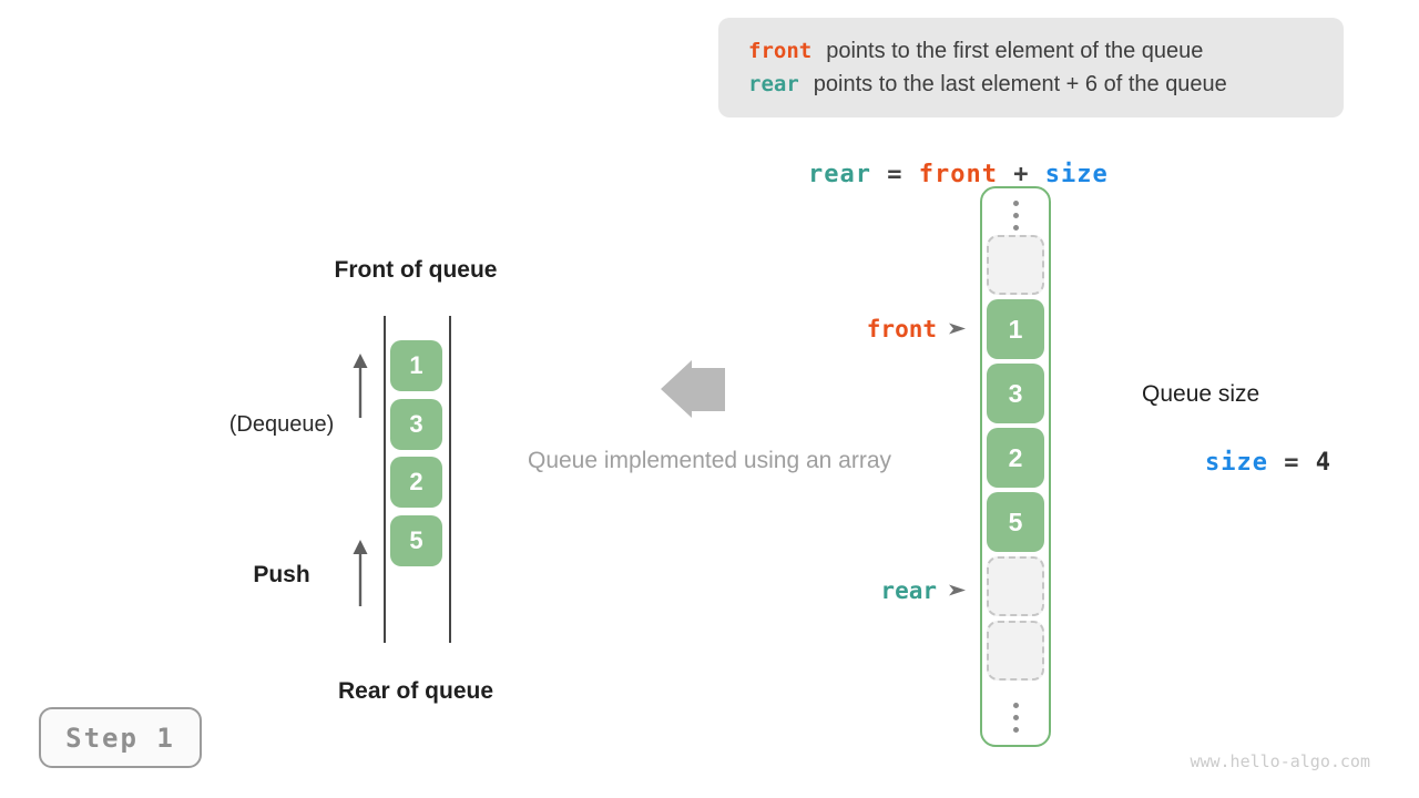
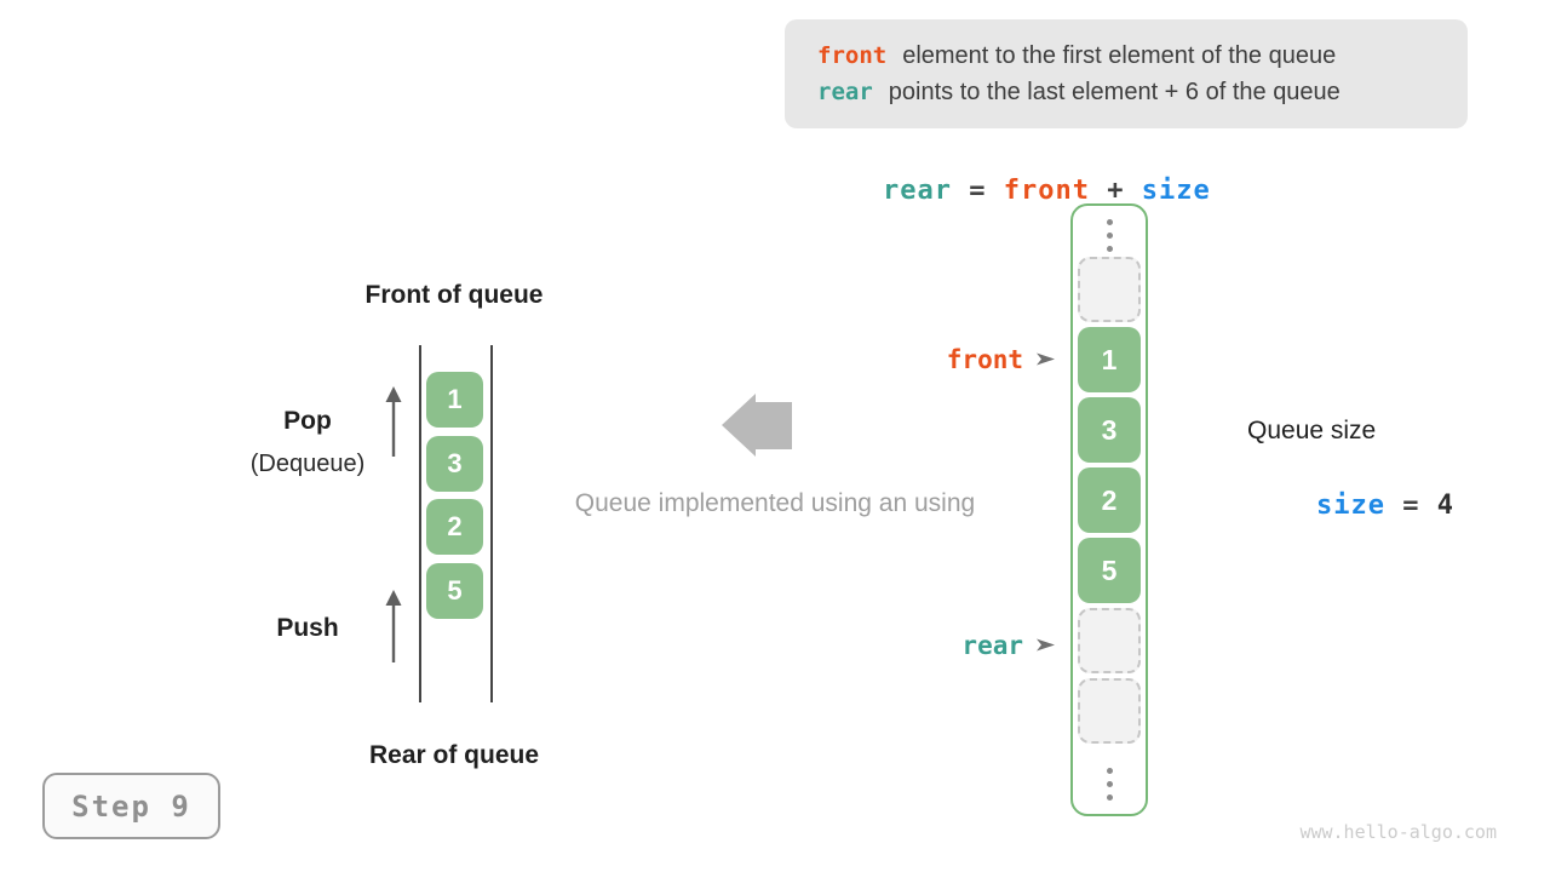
  front
- points to the first element of the queue
+ element to the first element of the queue
  rear
  points to the last element + 6 of the queue
  rear = front + size
  Front of queue
  Rear of queue
  1
  3
  2
  5
+ Pop
  (Dequeue)
  Push
- Queue implemented using an array
+ Queue implemented using an using
  1
  3
  2
  5
  front
  rear
  Queue size
  size = 4
- Step 1
+ Step 9
  www.hello-algo.com
